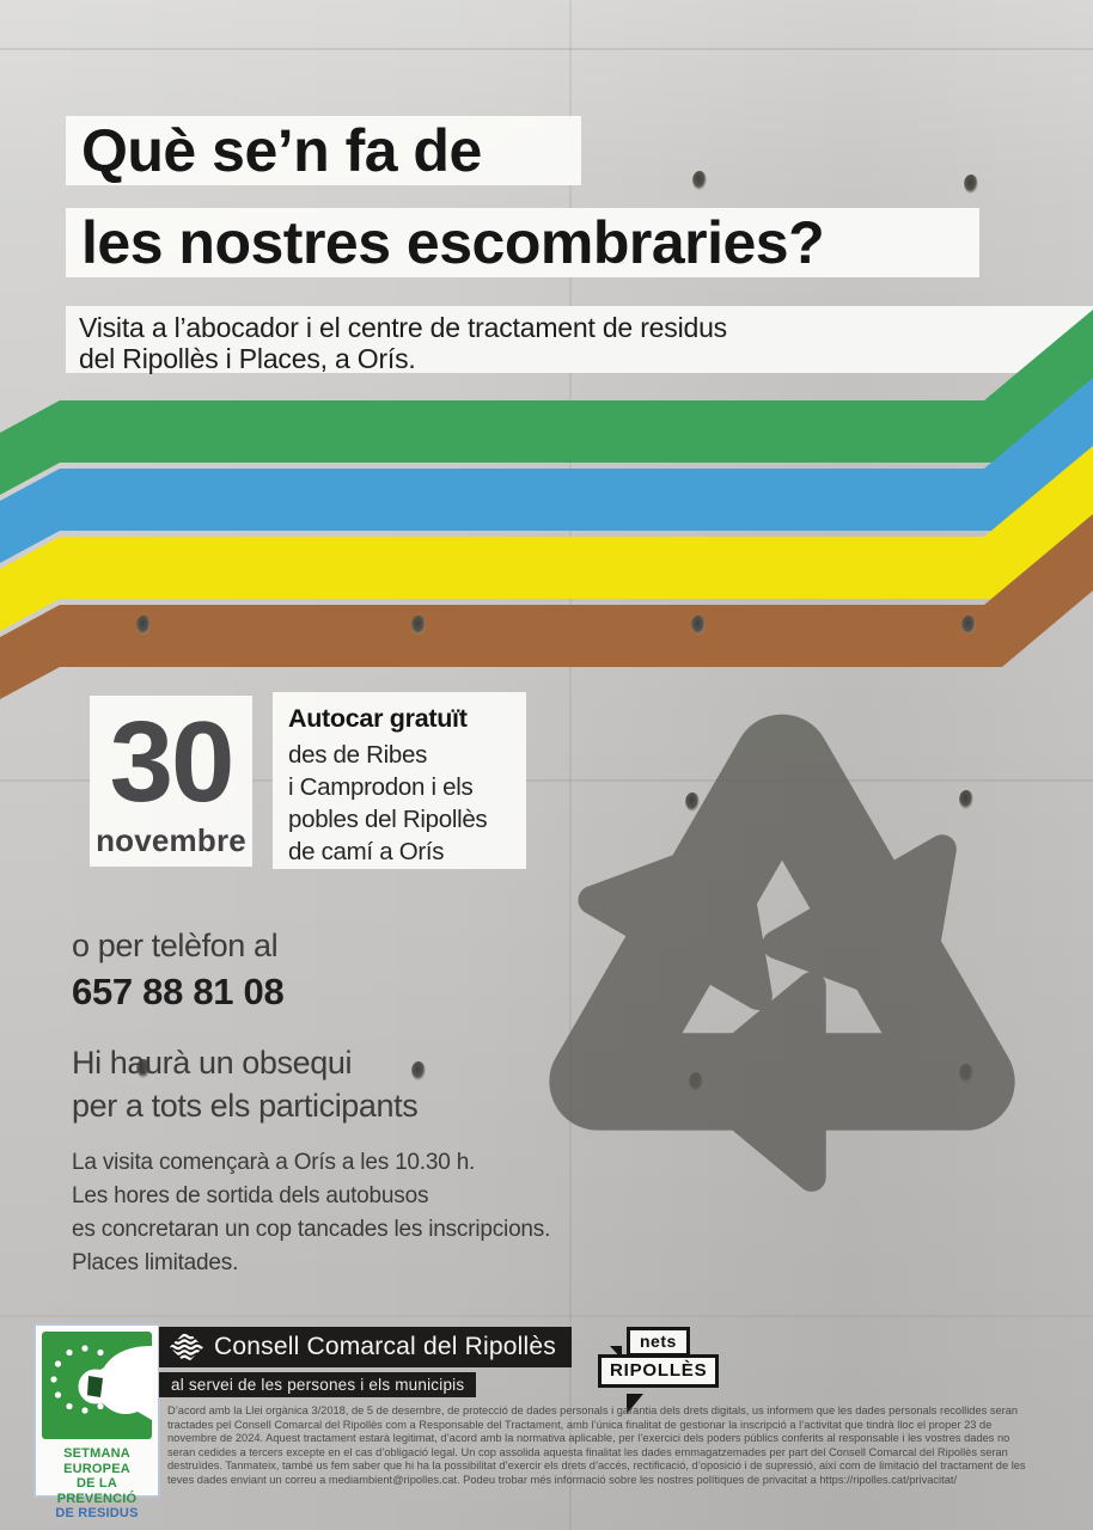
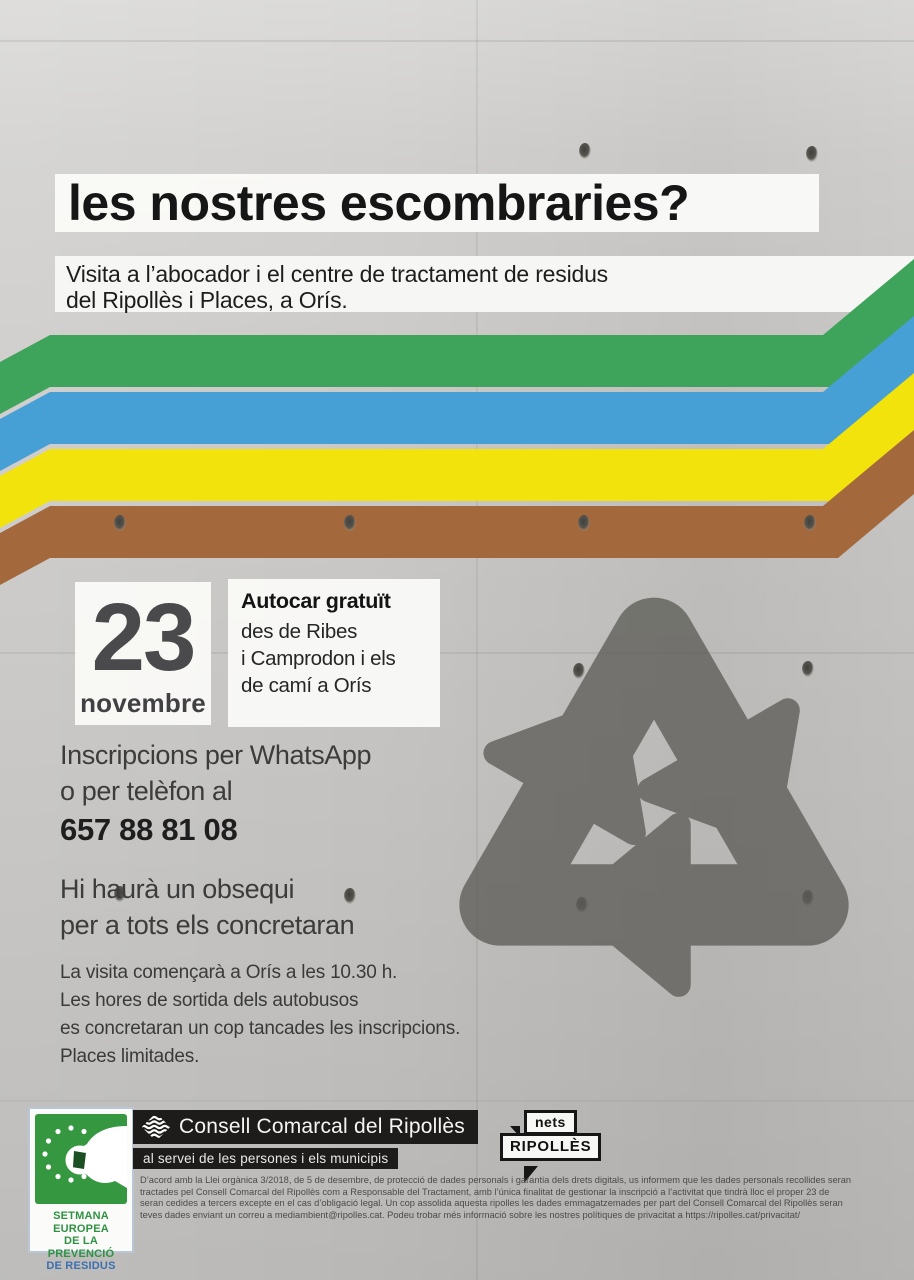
- Què se’n fa de
  les nostres escombraries?
  Visita a l’abocador i el centre de tractament de residus
  del Ripollès i Places, a Orís.
- 30
+ 23
  novembre
  Autocar gratuït
  des de Ribes
  i Camprodon i els
- pobles del Ripollès
  de camí a Orís
+ Inscripcions per WhatsApp
  o per telèfon al
  657 88 81 08
  Hi haurà un obsequi
- per a tots els participants
+ per a tots els concretaran
  La visita començarà a Orís a les 10.30 h.
  Les hores de sortida dels autobusos
  es concretaran un cop tancades les inscripcions.
  Places limitades.
  SETMANA EUROPEA
  DE LA PREVENCIÓ
  DE RESIDUS
  Consell Comarcal del Ripollès
  al servei de les persones i els municipis
  nets
  RIPOLLÈS
  D’acord amb la Llei orgànica 3/2018, de 5 de desembre, de protecció de dades personals i garantia dels drets digitals, us informem que les dades personals recollides seran
  tractades pel Consell Comarcal del Ripollès com a Responsable del Tractament, amb l’única finalitat de gestionar la inscripció a l’activitat que tindrà lloc el proper 23 de
- novembre de 2024. Aquest tractament estarà legitimat, d’acord amb la normativa aplicable, per l’exercici dels poders públics conferits al responsable i les vostres dades no
- seran cedides a tercers excepte en el cas d’obligació legal. Un cop assolida aquesta finalitat les dades emmagatzemades per part del Consell Comarcal del Ripollès seran
+ seran cedides a tercers excepte en el cas d’obligació legal. Un cop assolida aquesta ripolles les dades emmagatzemades per part del Consell Comarcal del Ripollès seran
- destruïdes. Tanmateix, també us fem saber que hi ha la possibilitat d’exercir els drets d’accés, rectificació, d’oposició i de supressió, així com de limitació del tractament de les
  teves dades enviant un correu a mediambient@ripolles.cat. Podeu trobar més informació sobre les nostres polítiques de privacitat a https://ripolles.cat/privacitat/
